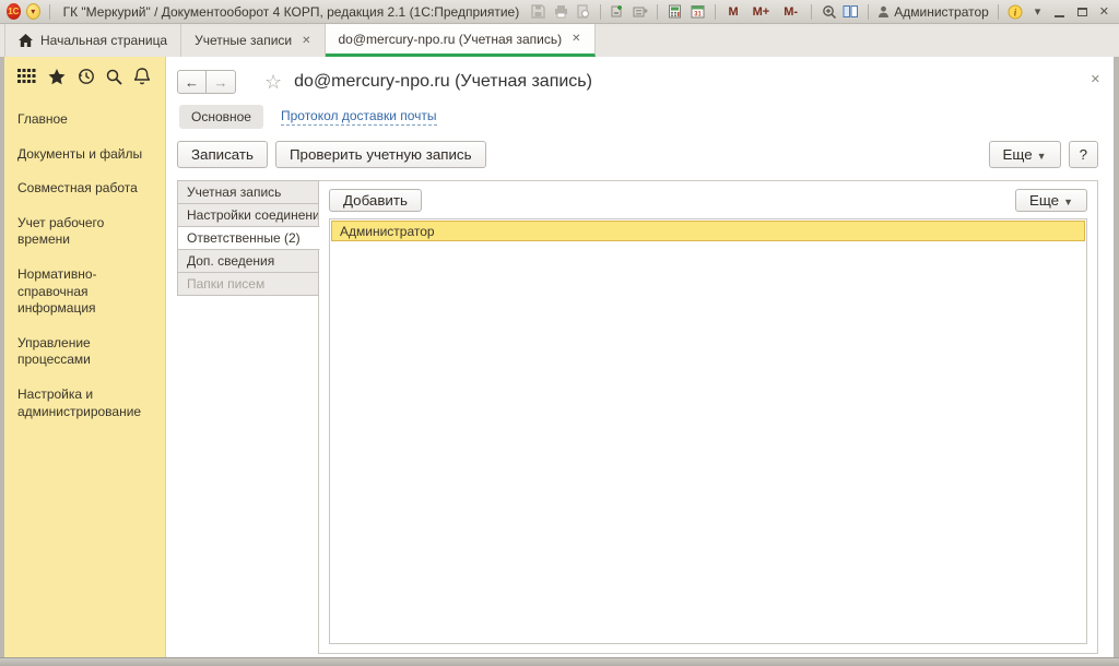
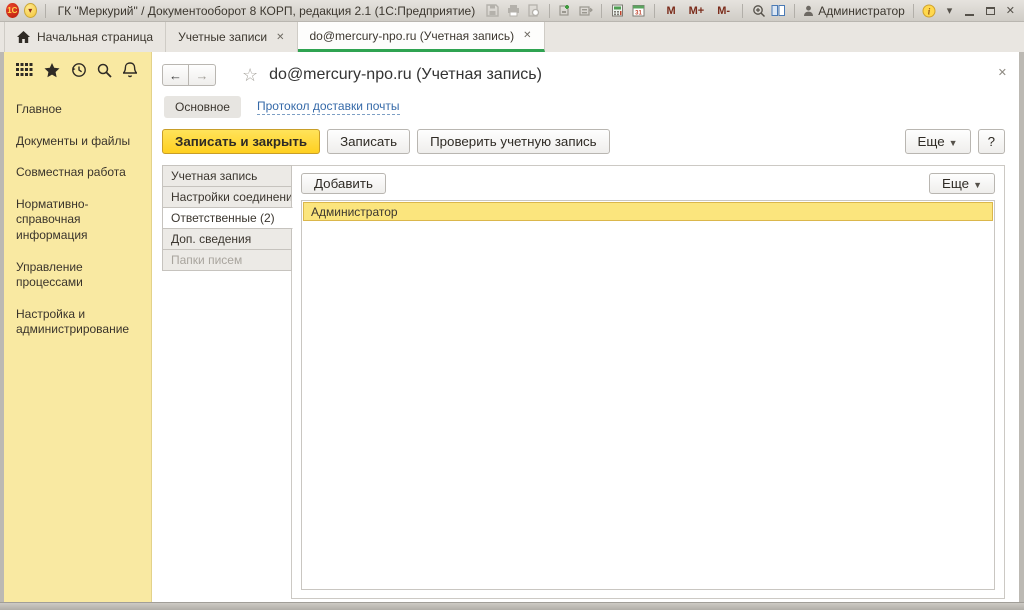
  1С
  ▾
- ГК "Меркурий" / Документооборот 4 КОРП, редакция 2.1 (1С:Предприятие)
+ ГК "Меркурий" / Документооборот 8 КОРП, редакция 2.1 (1С:Предприятие)
  M
  M+
  M-
  Администратор
  i
  ▾
  ✕
  Начальная страница
  Учетные записи
  ✕
  do@mercury-npo.ru (Учетная запись)
  ✕
  Главное
  Документы и файлы
  Совместная работа
- Учет рабочего времени
  Нормативно-справочная информация
  Управление процессами
  Настройка и администрирование
  ←
  →
  ☆
  do@mercury-npo.ru (Учетная запись)
  ✕
  Основное
  Протокол доставки почты
+ Записать и закрыть
  Записать
  Проверить учетную запись
  Еще ▼
  ?
  Учетная запись
  Настройки соединени
  Ответственные (2)
  Доп. сведения
  Папки писем
  Добавить
  Еще ▼
  Администратор
